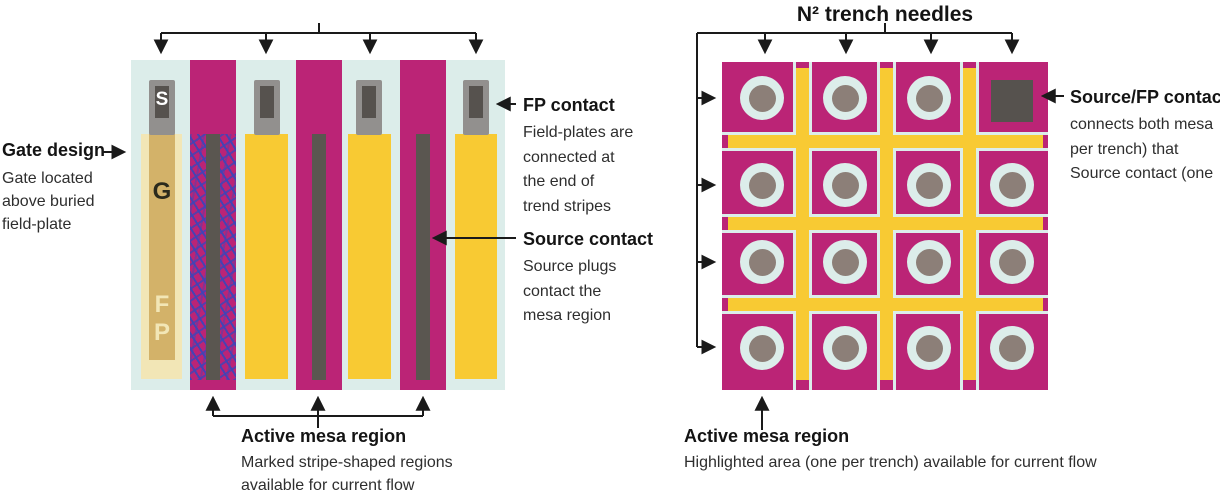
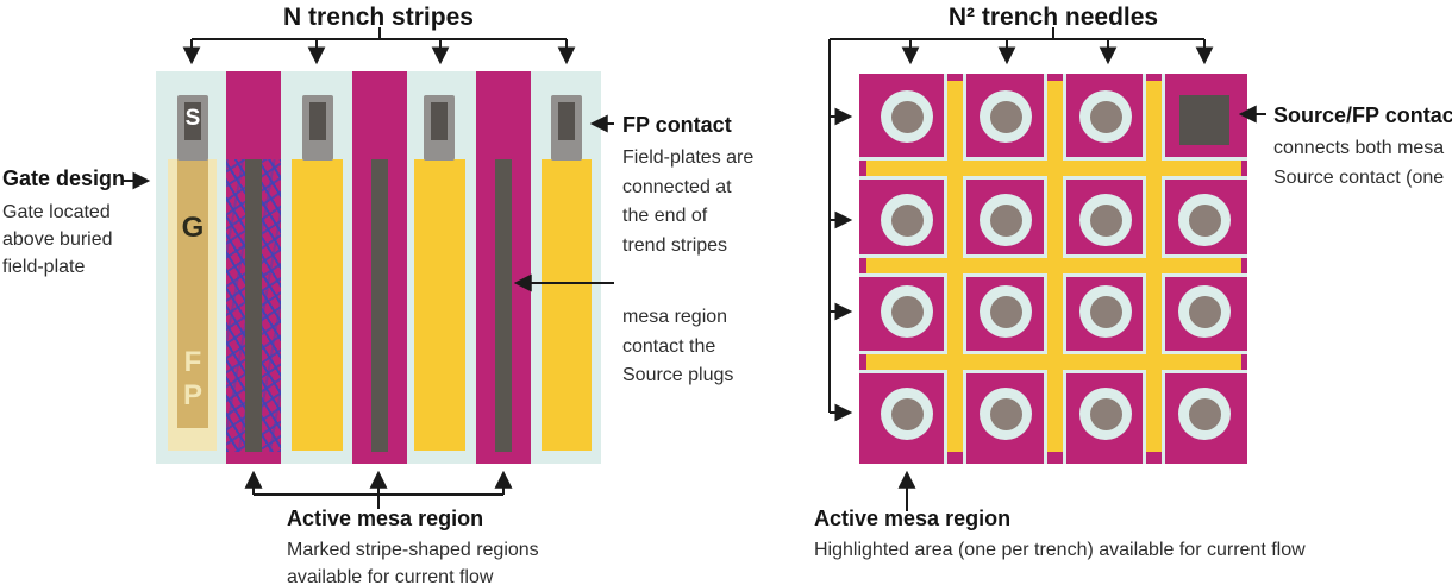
+ N trench stripes
  G
  F
  P
  S
  Gate design
  Gate located
  above buried
  field-plate
  FP contact
  Field-plates are
  connected at
  the end of
  trend stripes
- Source contact
- Source plugs
+ mesa region
  contact the
- mesa region
+ Source plugs
  Active mesa region
  Marked stripe-shaped regions
  available for current flow
  N² trench needles
  Source/FP contac
  connects both mesa
- per trench) that
  Source contact (one
  Active mesa region
  Highlighted area (one per trench) available for current flow
